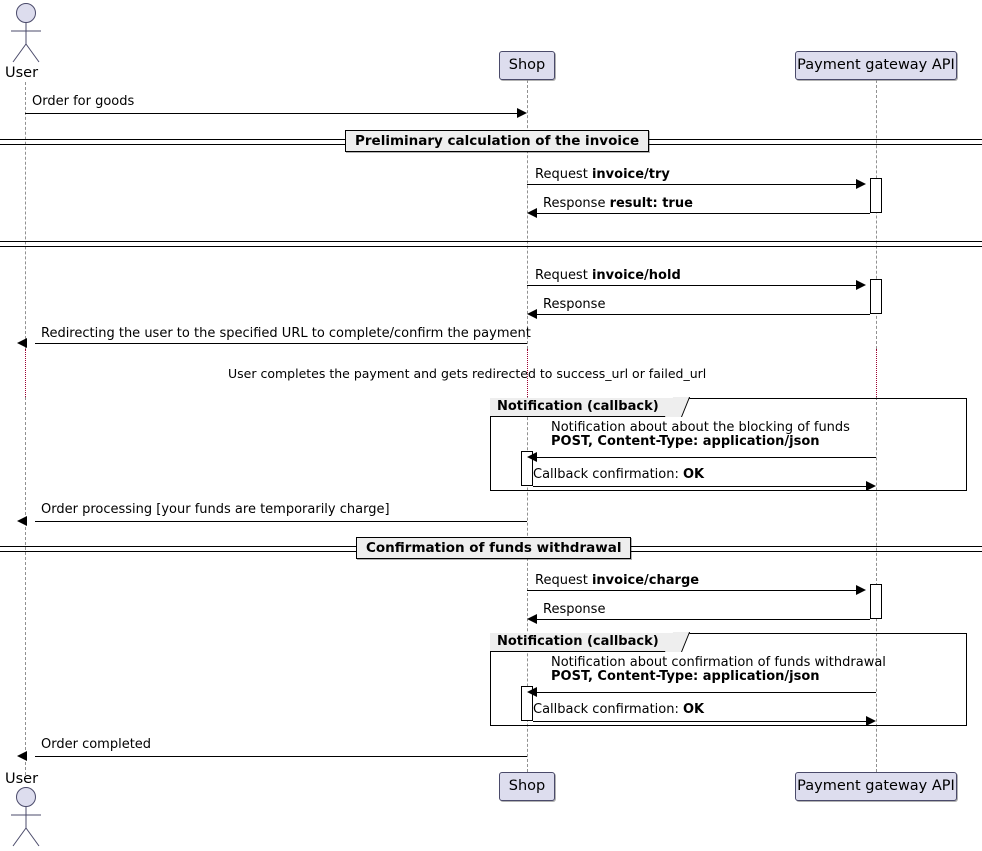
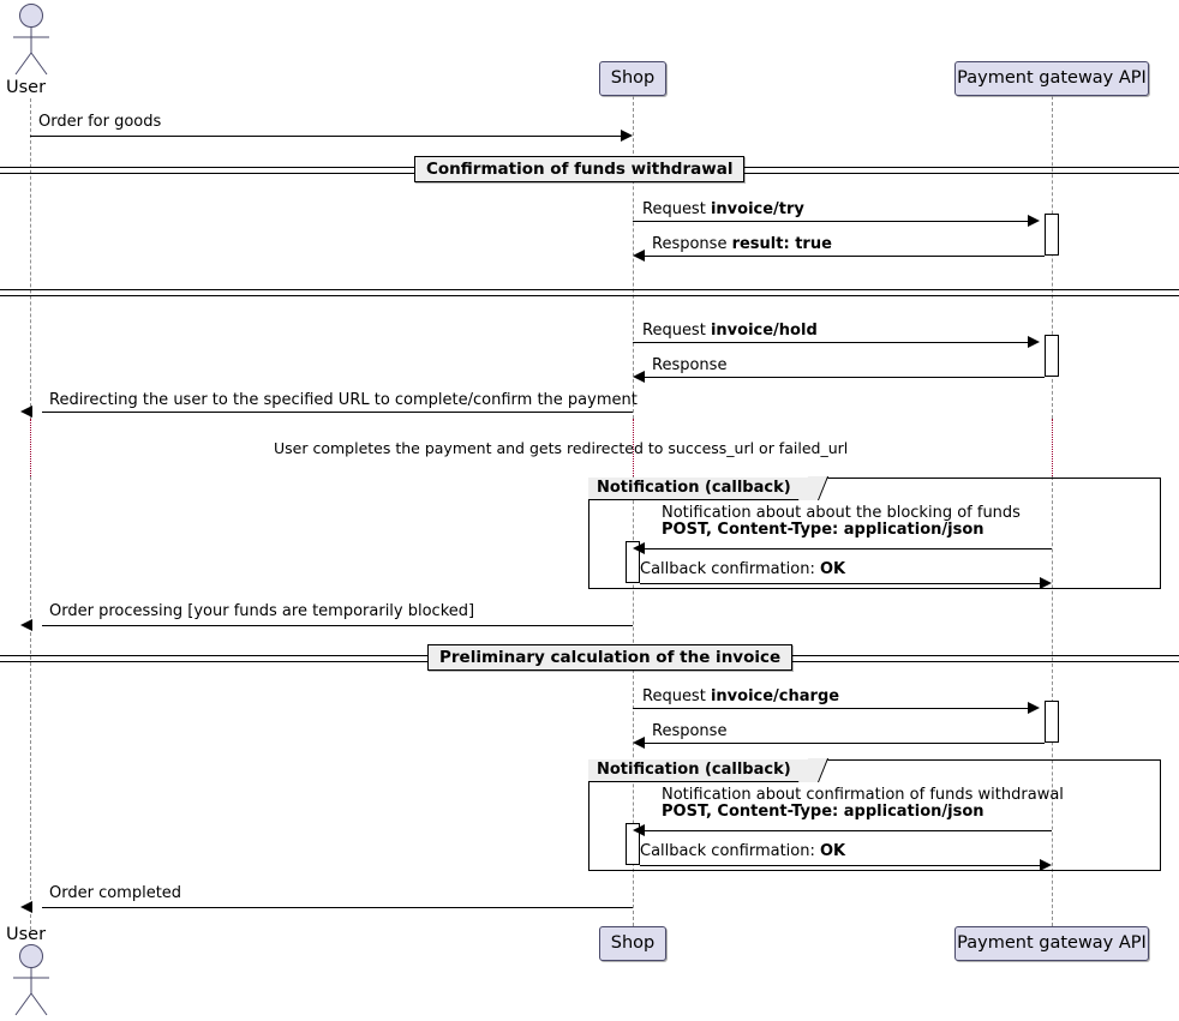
  User
  Shop
  Payment gateway API
  Order for goods
- Preliminary calculation of the invoice
+ Confirmation of funds withdrawal
  Request invoice/try
  Response result: true
  Request invoice/hold
  Response
  Redirecting the user to the specified URL to complete/confirm the payment
  User completes the payment and gets redirected to success_url or failed_url
  Notification (callback)
  Notification about about the blocking of funds
  POST, Content-Type: application/json
  Callback confirmation: OK
- Order processing [your funds are temporarily charge]
+ Order processing [your funds are temporarily blocked]
- Confirmation of funds withdrawal
+ Preliminary calculation of the invoice
  Request invoice/charge
  Response
  Notification (callback)
  Notification about confirmation of funds withdrawal
  POST, Content-Type: application/json
  Callback confirmation: OK
  Order completed
  User
  Shop
  Payment gateway API
